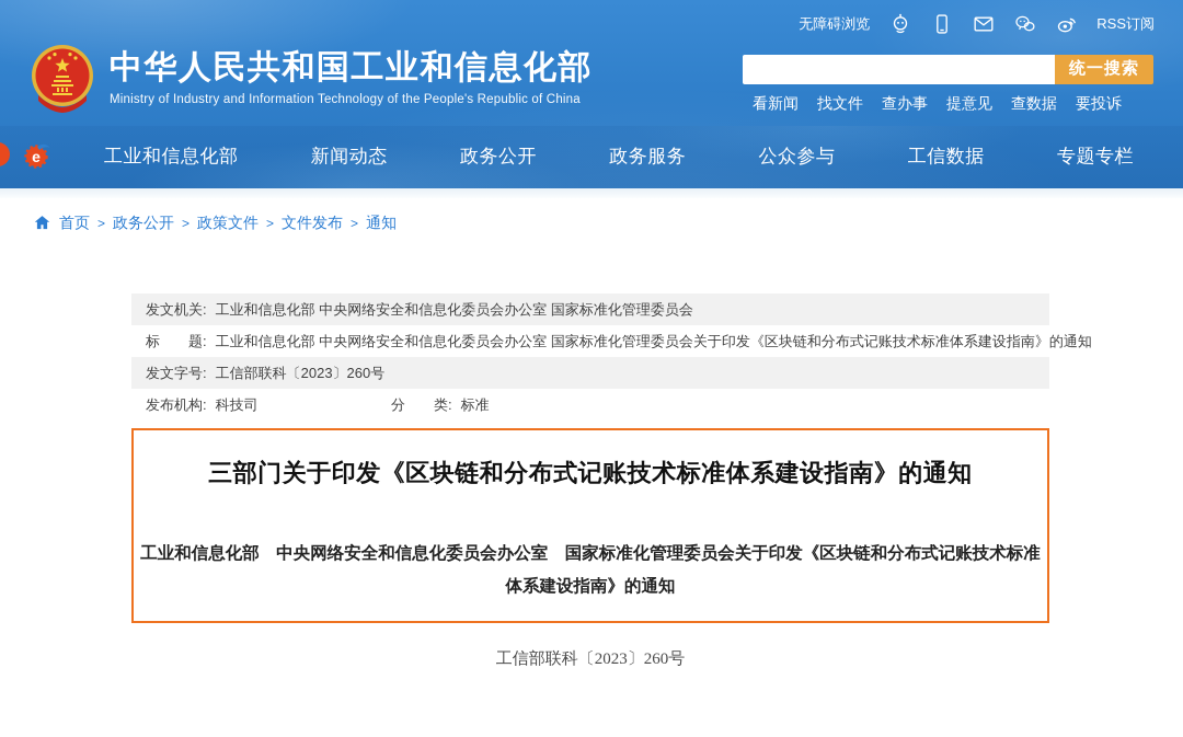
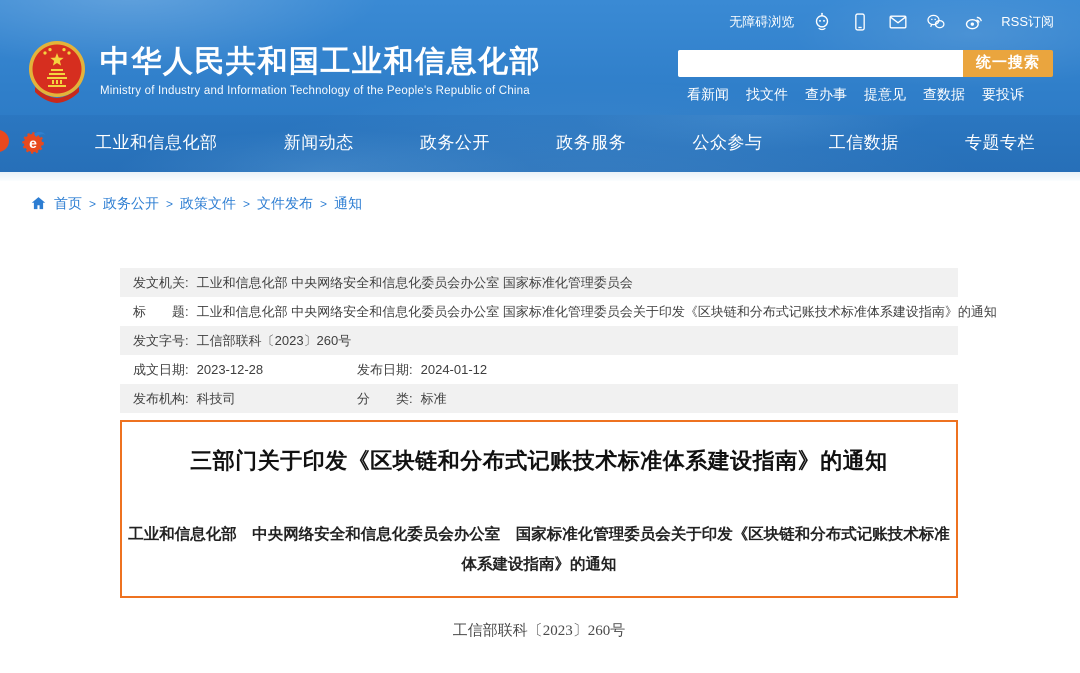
  无障碍浏览
  RSS订阅
  中华人民共和国工业和信息化部
  Ministry of Industry and Information Technology of the People's Republic of China
  统一搜索
  看新闻
  找文件
  查办事
  提意见
  查数据
  要投诉
  e
  工业和信息化部
  新闻动态
  政务公开
  政务服务
  公众参与
  工信数据
  专题专栏
  首页
  >
  政务公开
  >
  政策文件
  >
  文件发布
  >
  通知
  发文机关:
  工业和信息化部 中央网络安全和信息化委员会办公室 国家标准化管理委员会
  标 题:
  工业和信息化部 中央网络安全和信息化委员会办公室 国家标准化管理委员会关于印发《区块链和分布式记账技术标准体系建设指南》的通知
  发文字号:
  工信部联科〔2023〕260号
+ 成文日期:
+ 2023-12-28
+ 发布日期:
+ 2024-01-12
  发布机构:
  科技司
  分 类:
  标准
  三部门关于印发《区块链和分布式记账技术标准体系建设指南》的通知
  工业和信息化部 中央网络安全和信息化委员会办公室 国家标准化管理委员会关于印发《区块链和分布式记账技术标准体系建设指南》的通知
  工信部联科〔2023〕260号
